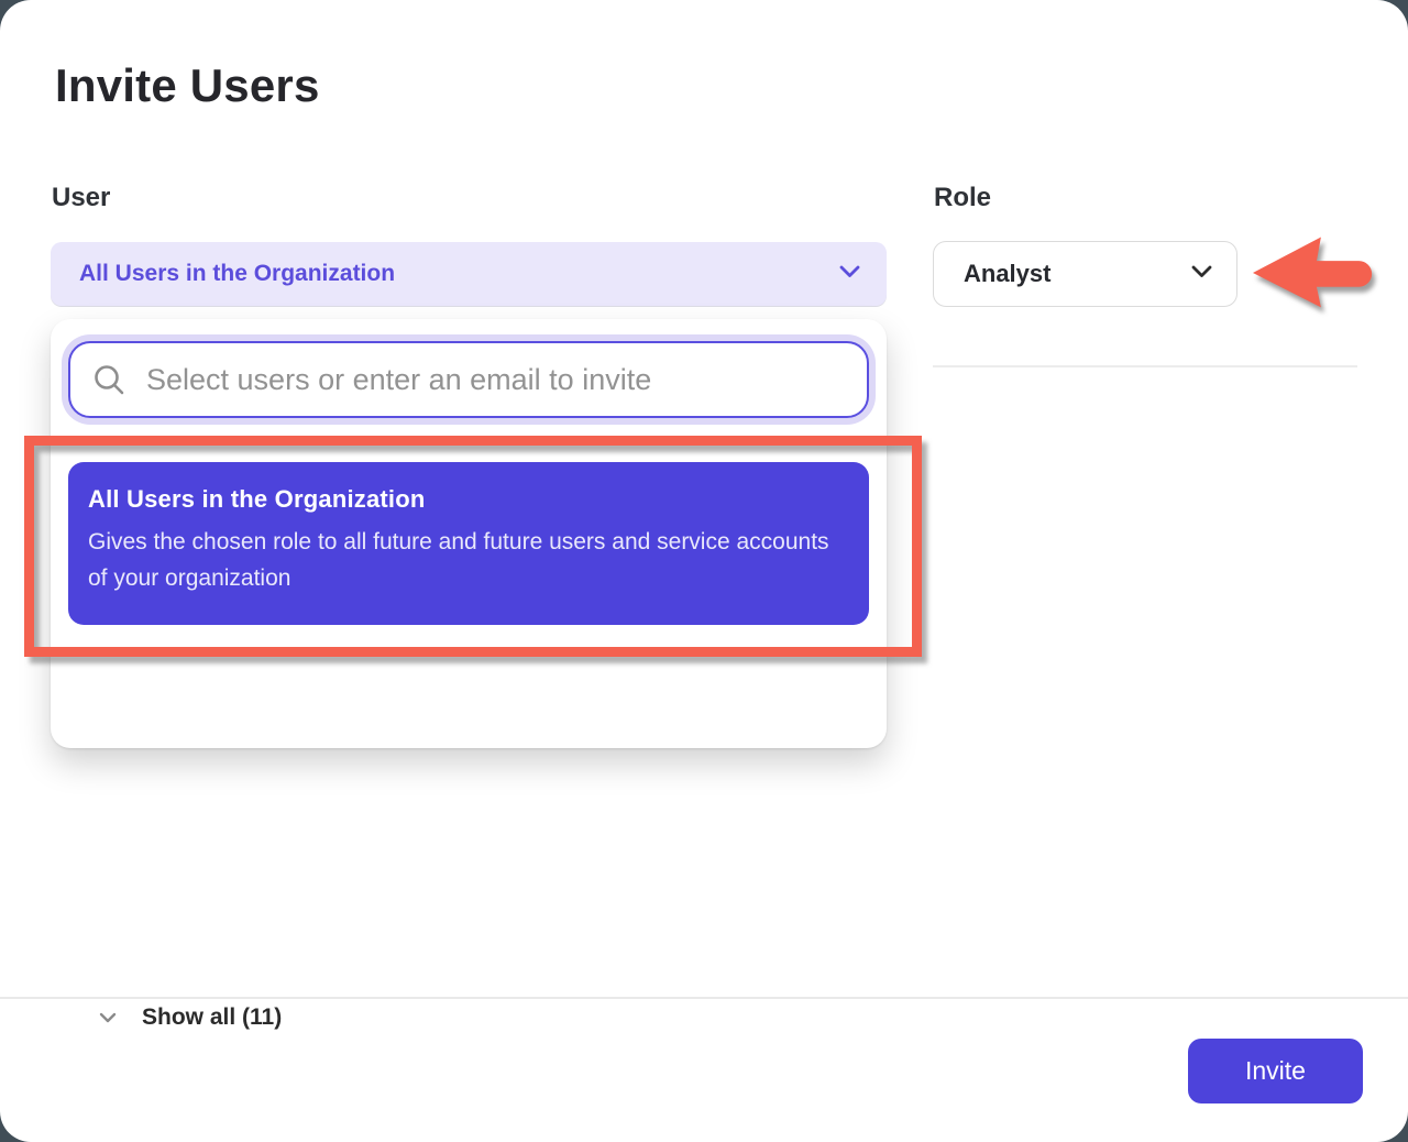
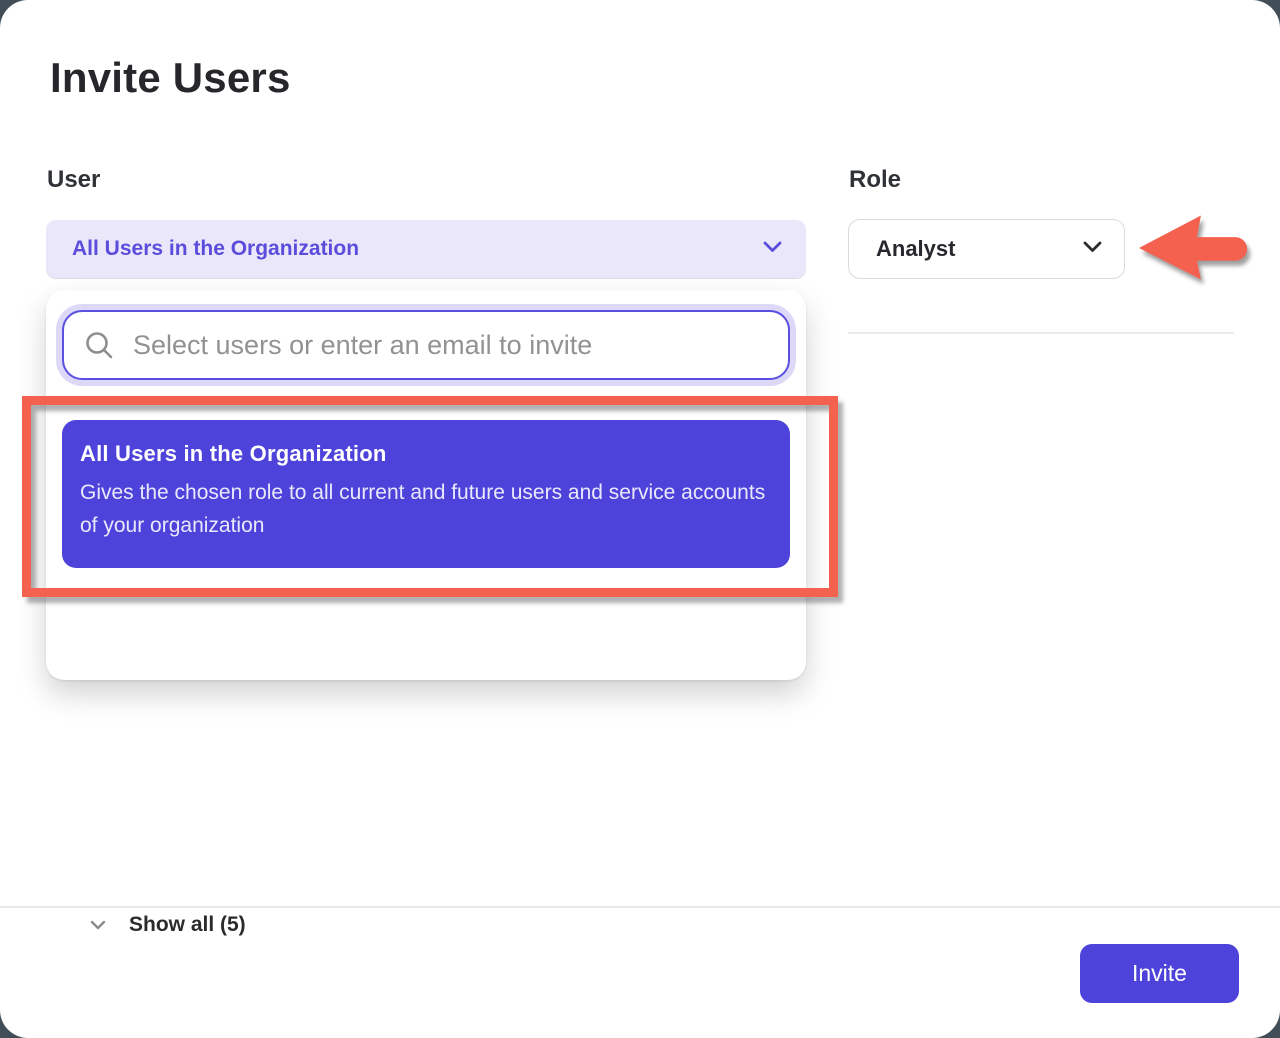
  Invite Users
  User
  Role
  All Users in the Organization
  Analyst
  Select users or enter an email to invite
  All Users in the Organization
- Gives the chosen role to all future and future users and service accounts of your organization
+ Gives the chosen role to all current and future users and service accounts of your organization
- Show all (11)
+ Show all (5)
  Invite
